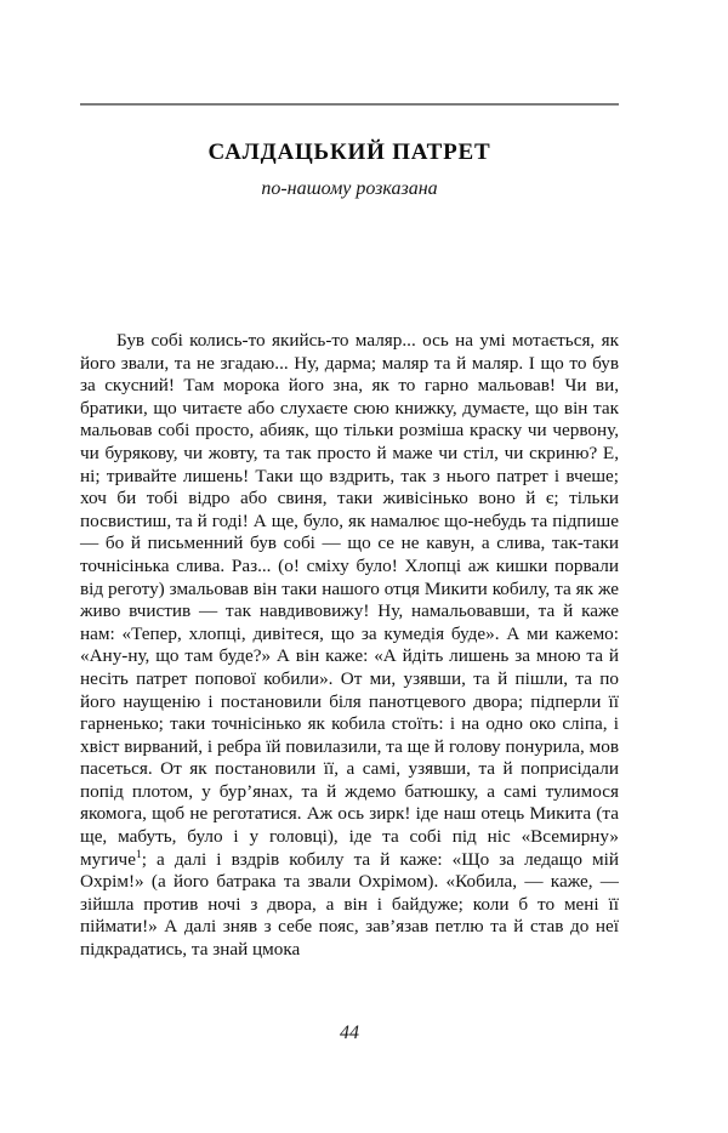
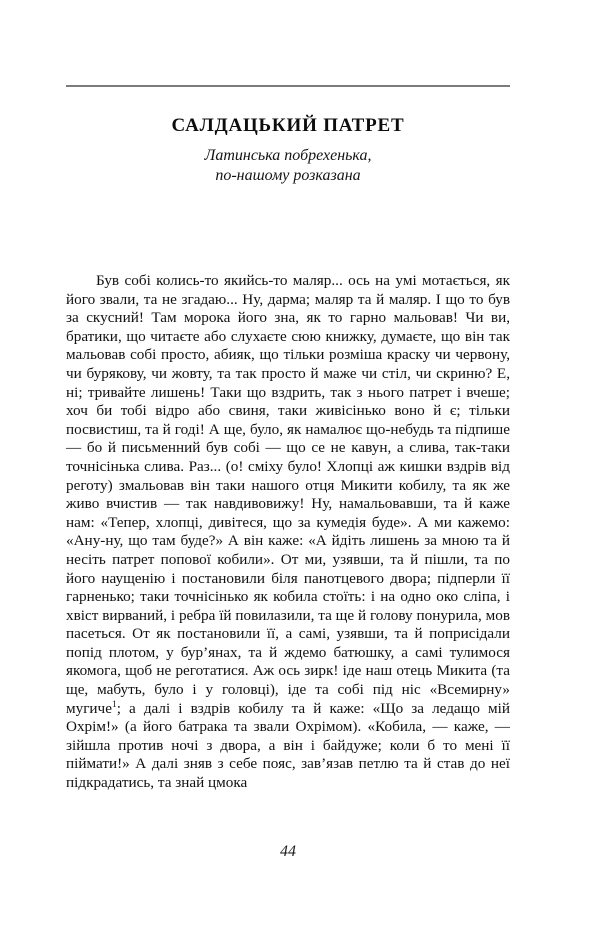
  САЛДАЦЬКИЙ ПАТРЕТ
+ Латинська побрехенька,
  по-нашому розказана
- Був собі колись-то якийсь-то маляр... ось на умі мотається, як його звали, та не згадаю... Ну, дарма; маляр та й маляр. І що то був за скусний! Там морока його зна, як то гарно мальовав! Чи ви, братики, що читаєте або слухаєте сюю книжку, думаєте, що він так мальовав собі просто, абияк, що тільки розміша краску чи червону, чи бурякову, чи жовту, та так просто й маже чи стіл, чи скриню? Е, ні; тривайте лишень! Таки що вздрить, так з нього патрет і вчеше; хоч би тобі відро або свиня, таки живісінько воно й є; тільки посвистиш, та й годі! А ще, було, як намалює що-небудь та підпише — бо й письменний був собі — що се не кавун, а слива, так-таки точнісінька слива. Раз... (о! сміху було! Хлопці аж кишки порвали від реготу) змальовав він таки нашого отця Микити кобилу, та як же живо вчистив — так навдивовижу! Ну, намальовавши, та й каже нам: «Тепер, хлопці, дивітеся, що за кумедія буде». А ми кажемо: «Ану-ну, що там буде?» А він каже: «А йдіть лишень за мною та й несіть патрет попової кобили». От ми, узявши, та й пішли, та по його наущенію і постановили біля панотцевого двора; підперли її гарненько; таки точнісінько як кобила стоїть: і на одно око сліпа, і хвіст вирваний, і ребра їй повилазили, та ще й голову понурила, мов пасеться. От як постановили її, а самі, узявши, та й поприсідали попід плотом, у бур’янах, та й ждемо батюшку, а самі тулимося якомога, щоб не реготатися. Аж ось зирк! іде наш отець Микита (та ще, мабуть, було і у головці), іде та собі під ніс «Всемирну» мугиче1; а далі і вздрів кобилу та й каже: «Що за ледащо мій Охрім!» (а його батрака та звали Охрімом). «Кобила, — каже, — зійшла против ночі з двора, а він і байдуже; коли б то мені її піймати!» А далі зняв з себе пояс, зав’язав петлю та й став до неї підкрадатись, та знай цмока
+ Був собі колись-то якийсь-то маляр... ось на умі мотається, як його звали, та не згадаю... Ну, дарма; маляр та й маляр. І що то був за скусний! Там морока його зна, як то гарно мальовав! Чи ви, братики, що читаєте або слухаєте сюю книжку, думаєте, що він так мальовав собі просто, абияк, що тільки розміша краску чи червону, чи бурякову, чи жовту, та так просто й маже чи стіл, чи скриню? Е, ні; тривайте лишень! Таки що вздрить, так з нього патрет і вчеше; хоч би тобі відро або свиня, таки живісінько воно й є; тільки посвистиш, та й годі! А ще, було, як намалює що-небудь та підпише — бо й письменний був собі — що се не кавун, а слива, так-таки точнісінька слива. Раз... (о! сміху було! Хлопці аж кишки вздрів від реготу) змальовав він таки нашого отця Микити кобилу, та як же живо вчистив — так навдивовижу! Ну, намальовавши, та й каже нам: «Тепер, хлопці, дивітеся, що за кумедія буде». А ми кажемо: «Ану-ну, що там буде?» А він каже: «А йдіть лишень за мною та й несіть патрет попової кобили». От ми, узявши, та й пішли, та по його наущенію і постановили біля панотцевого двора; підперли її гарненько; таки точнісінько як кобила стоїть: і на одно око сліпа, і хвіст вирваний, і ребра їй повилазили, та ще й голову понурила, мов пасеться. От як постановили її, а самі, узявши, та й поприсідали попід плотом, у бур’янах, та й ждемо батюшку, а самі тулимося якомога, щоб не реготатися. Аж ось зирк! іде наш отець Микита (та ще, мабуть, було і у головці), іде та собі під ніс «Всемирну» мугиче1; а далі і вздрів кобилу та й каже: «Що за ледащо мій Охрім!» (а його батрака та звали Охрімом). «Кобила, — каже, — зійшла против ночі з двора, а він і байдуже; коли б то мені її піймати!» А далі зняв з себе пояс, зав’язав петлю та й став до неї підкрадатись, та знай цмока
  44
